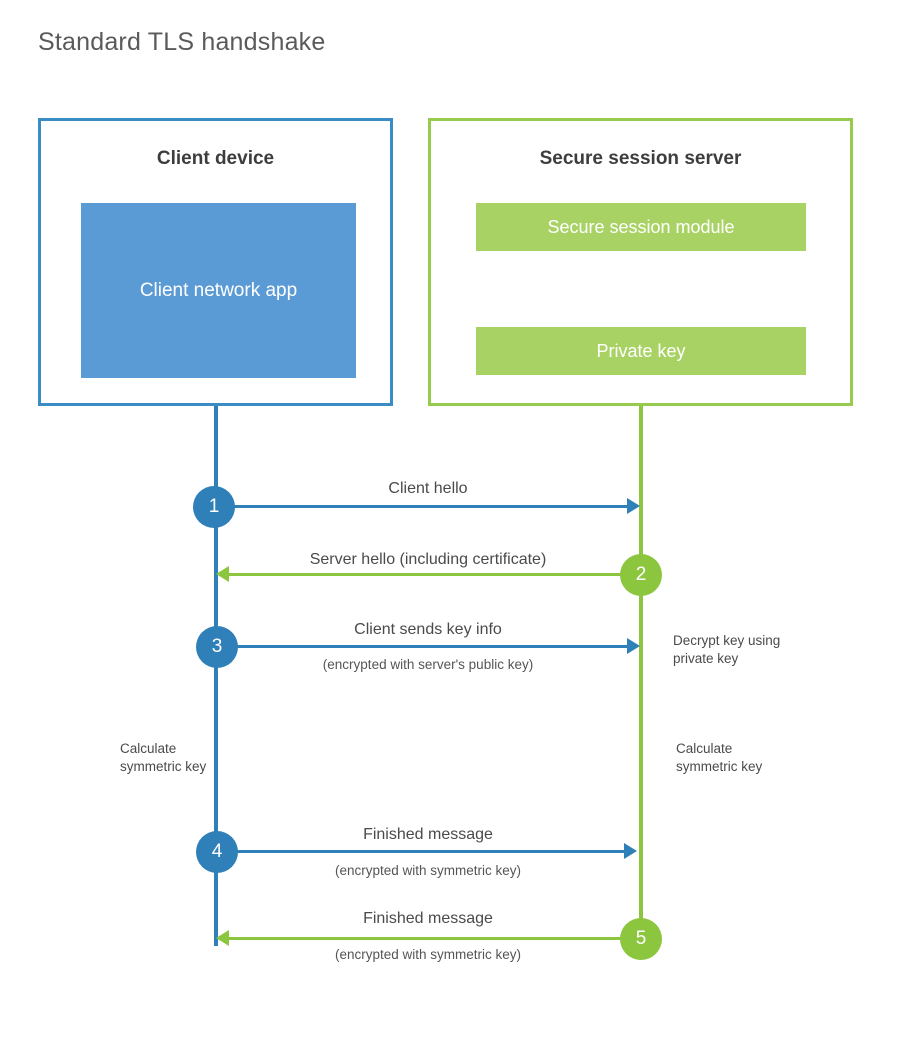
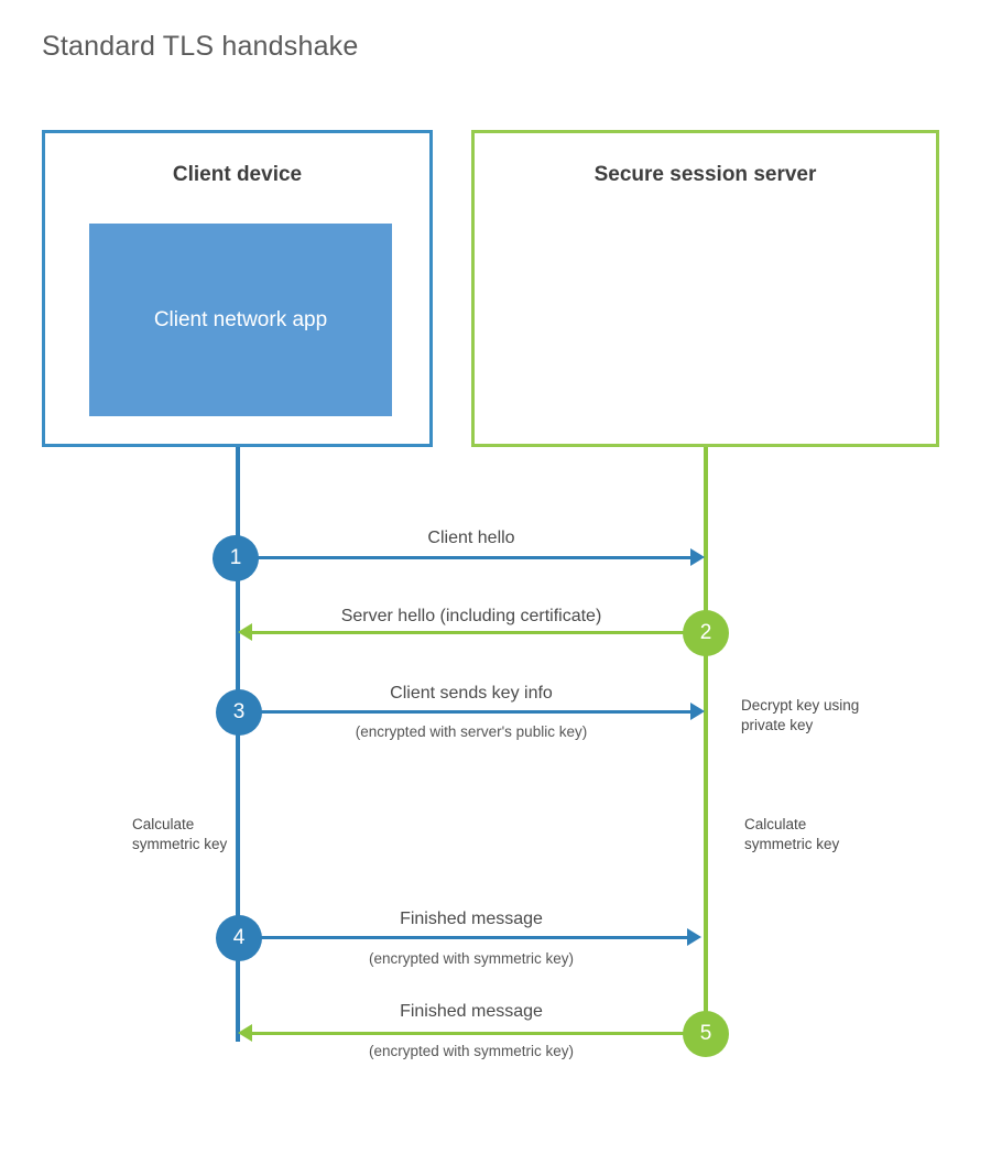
  Standard TLS handshake
  Client device
  Client network app
  Secure session server
- Secure session module
- Private key
  1
  Client hello
  2
  Server hello (including certificate)
  3
  Client sends key info
  (encrypted with server's public key)
  Decrypt key using
  private key
  Calculate
  symmetric key
  Calculate
  symmetric key
  4
  Finished message
  (encrypted with symmetric key)
  5
  Finished message
  (encrypted with symmetric key)
